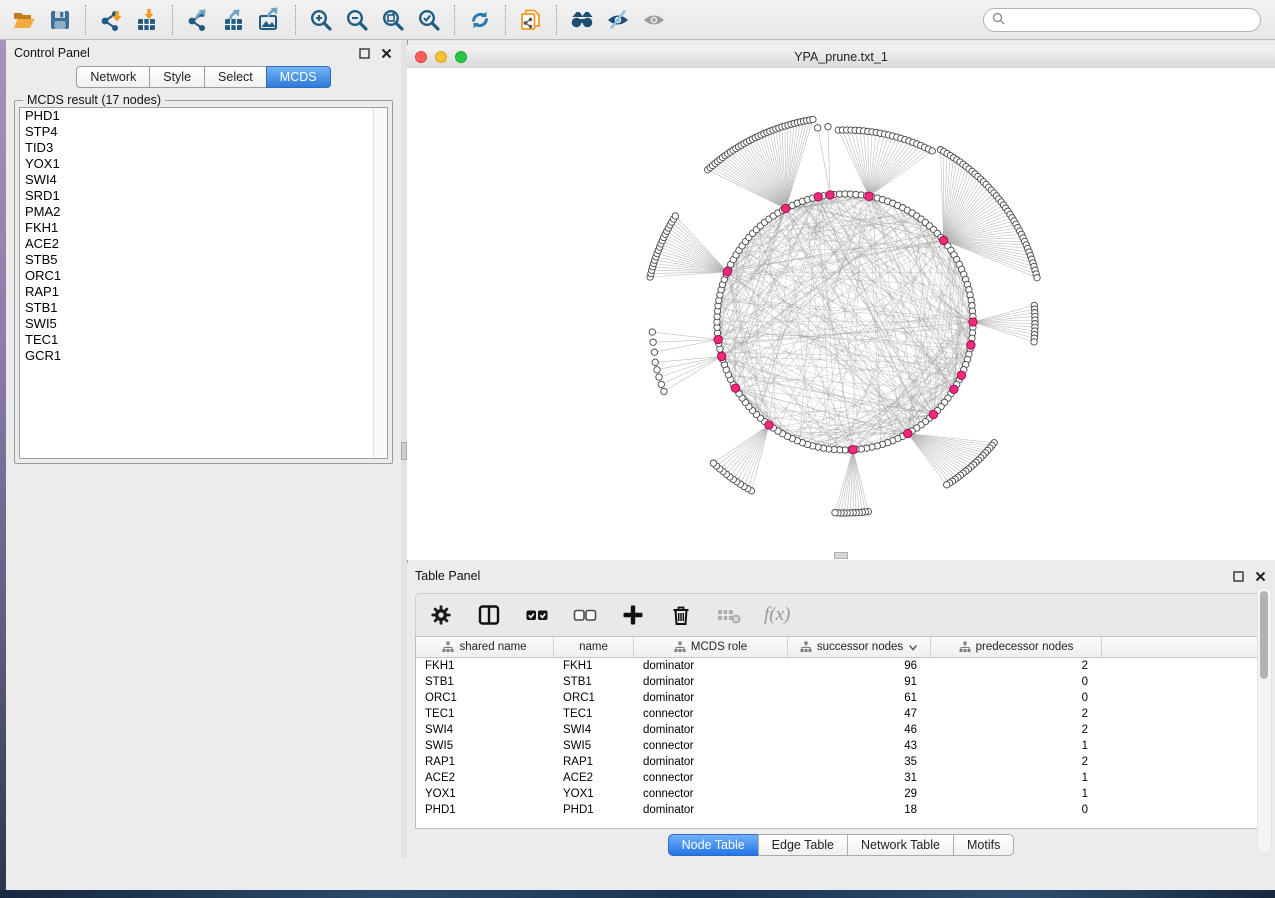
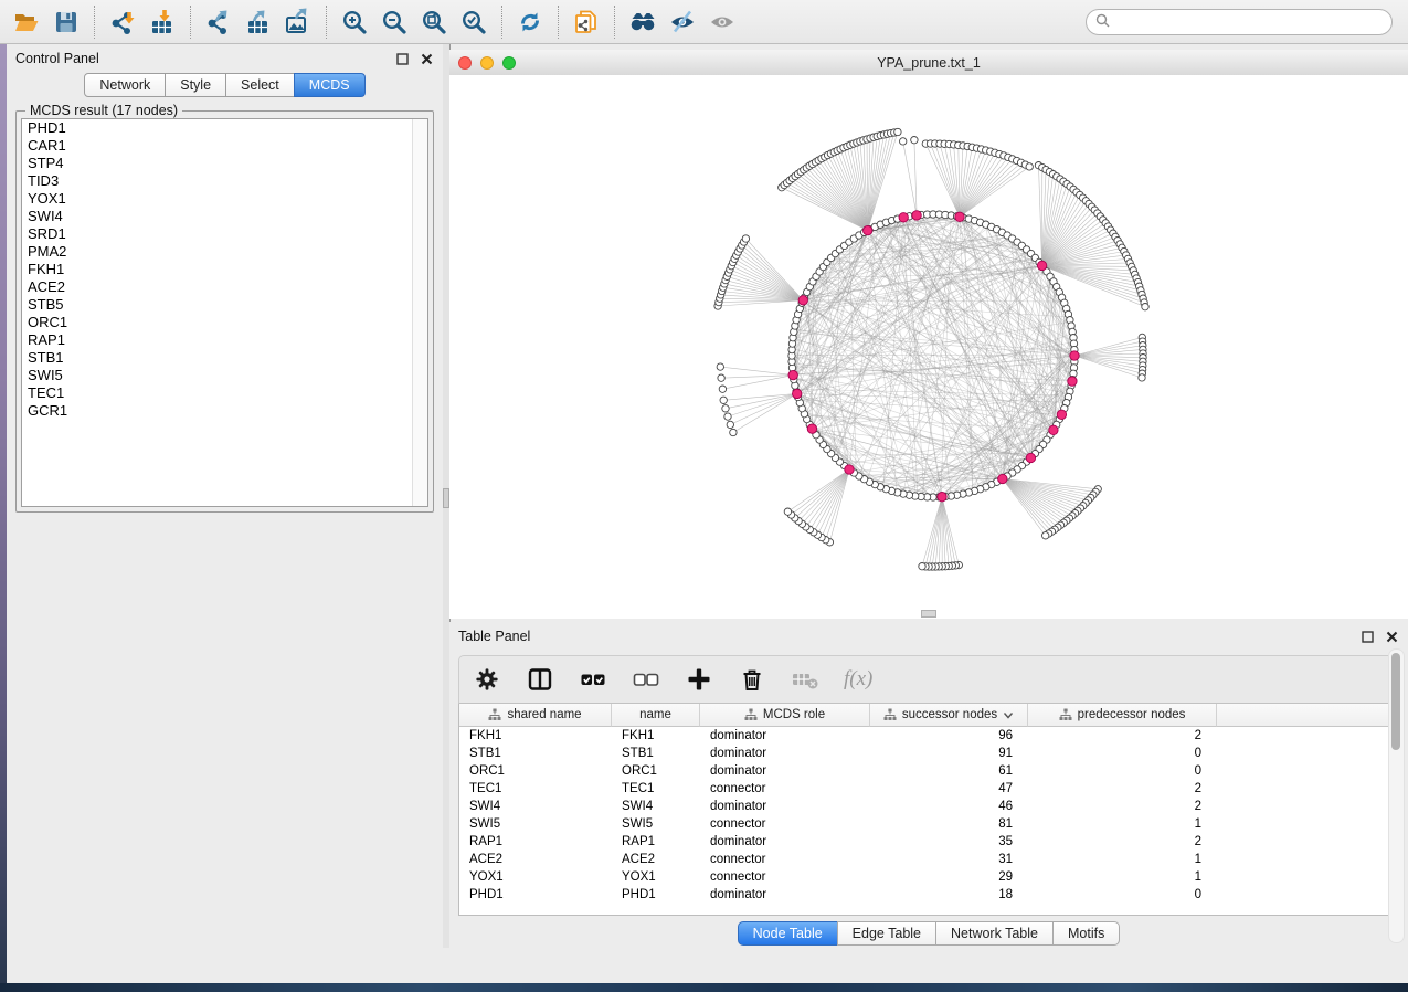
  Control Panel
  Network
  Style
  Select
  MCDS
  MCDS result (17 nodes)
  PHD1
+ CAR1
  STP4
  TID3
  YOX1
  SWI4
  SRD1
  PMA2
  FKH1
  ACE2
  STB5
  ORC1
  RAP1
  STB1
  SWI5
  TEC1
  GCR1
  YPA_prune.txt_1
  Table Panel
  f(x)
  shared name
  name
  MCDS role
  successor nodes
  predecessor nodes
  FKH1
  FKH1
  dominator
  96
  2
  STB1
  STB1
  dominator
  91
  0
  ORC1
  ORC1
  dominator
  61
  0
  TEC1
  TEC1
  connector
  47
  2
  SWI4
  SWI4
  dominator
  46
  2
  SWI5
  SWI5
  connector
- 43
+ 81
  1
  RAP1
  RAP1
  dominator
  35
  2
  ACE2
  ACE2
  connector
  31
  1
  YOX1
  YOX1
  connector
  29
  1
  PHD1
  PHD1
  dominator
  18
  0
  Node Table
  Edge Table
  Network Table
  Motifs
